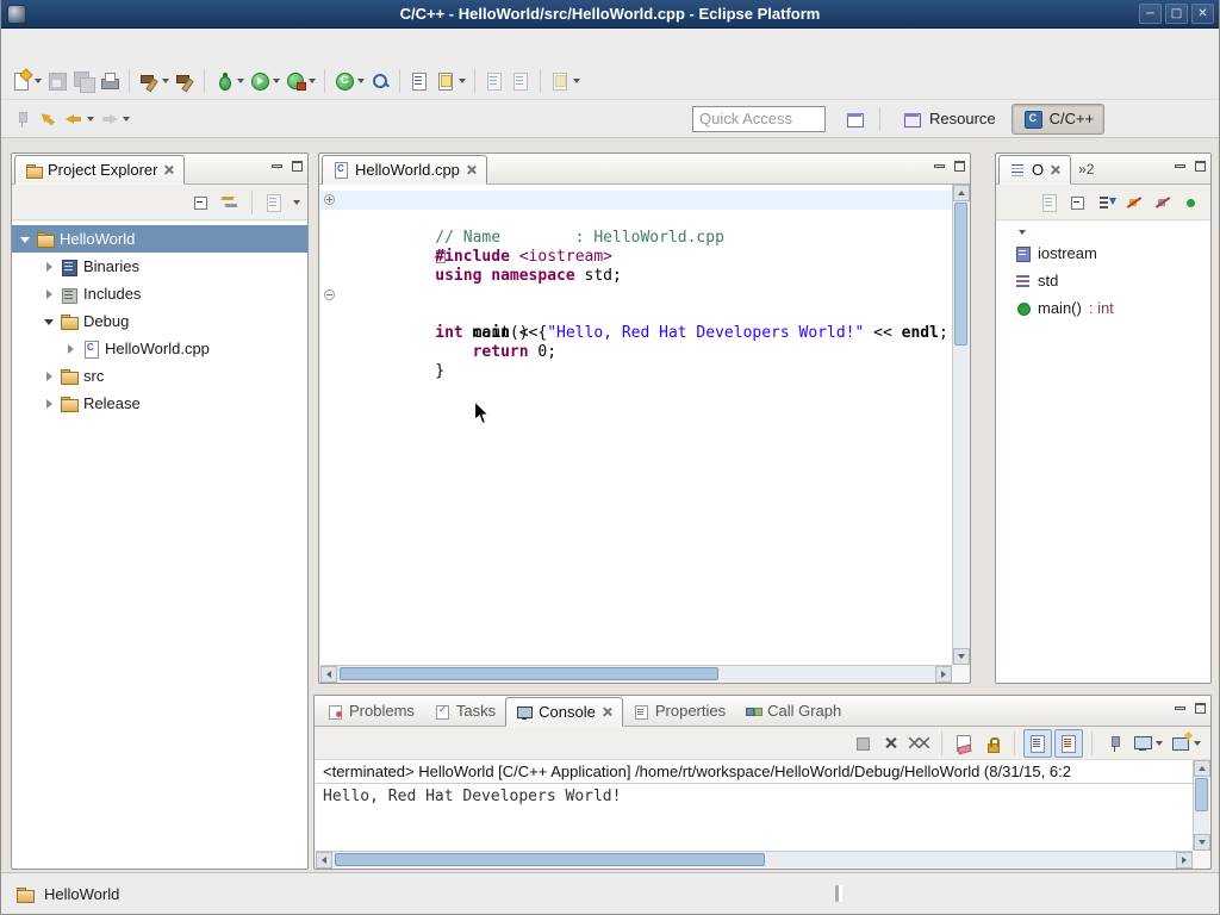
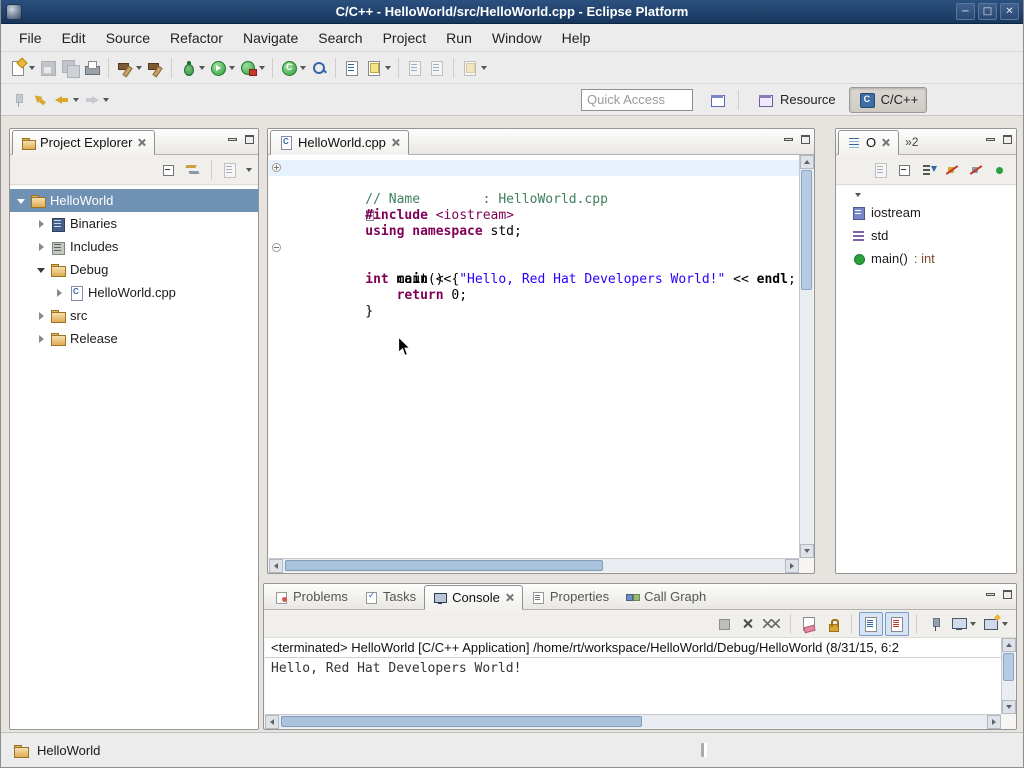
  C/C++ - HelloWorld/src/HelloWorld.cpp - Eclipse Platform
  −
  □
  ✕
+ File
+ Edit
+ Source
+ Refactor
+ Navigate
+ Search
+ Project
+ Run
+ Window
+ Help
  Quick Access
  Resource
  C/C++
  Project Explorer
  HelloWorld
  Binaries
  Includes
  Debug
  HelloWorld.cpp
  src
  Release
  HelloWorld.cpp
  // Name : HelloWorld.cpp
  #include <iostream>
  using namespace std;
  int main() {
  cout << "Hello, Red Hat Developers World!" << endl;
  return 0;
  }
  O
  »2
  iostream
  std
  main()
  : int
  Problems
  Tasks
  Console
  Properties
  Call Graph
  <terminated> HelloWorld [C/C++ Application] /home/rt/workspace/HelloWorld/Debug/HelloWorld (8/31/15, 6:2
  Hello, Red Hat Developers World!
  HelloWorld
